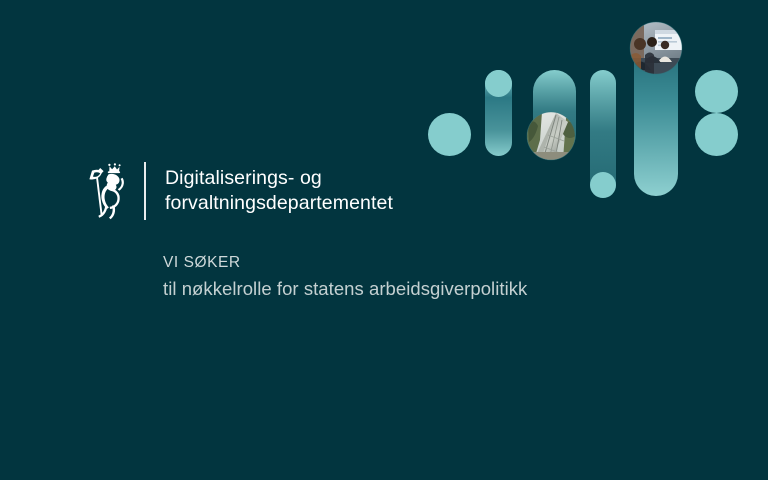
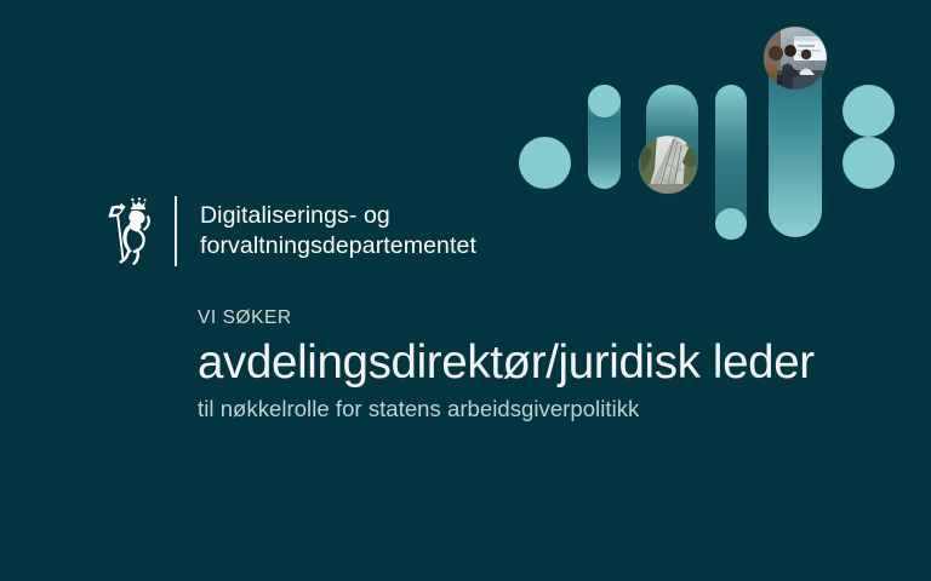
  Digitaliserings- og
  forvaltningsdepartementet
  VI SØKER
+ avdelingsdirektør/juridisk leder
  til nøkkelrolle for statens arbeidsgiverpolitikk
